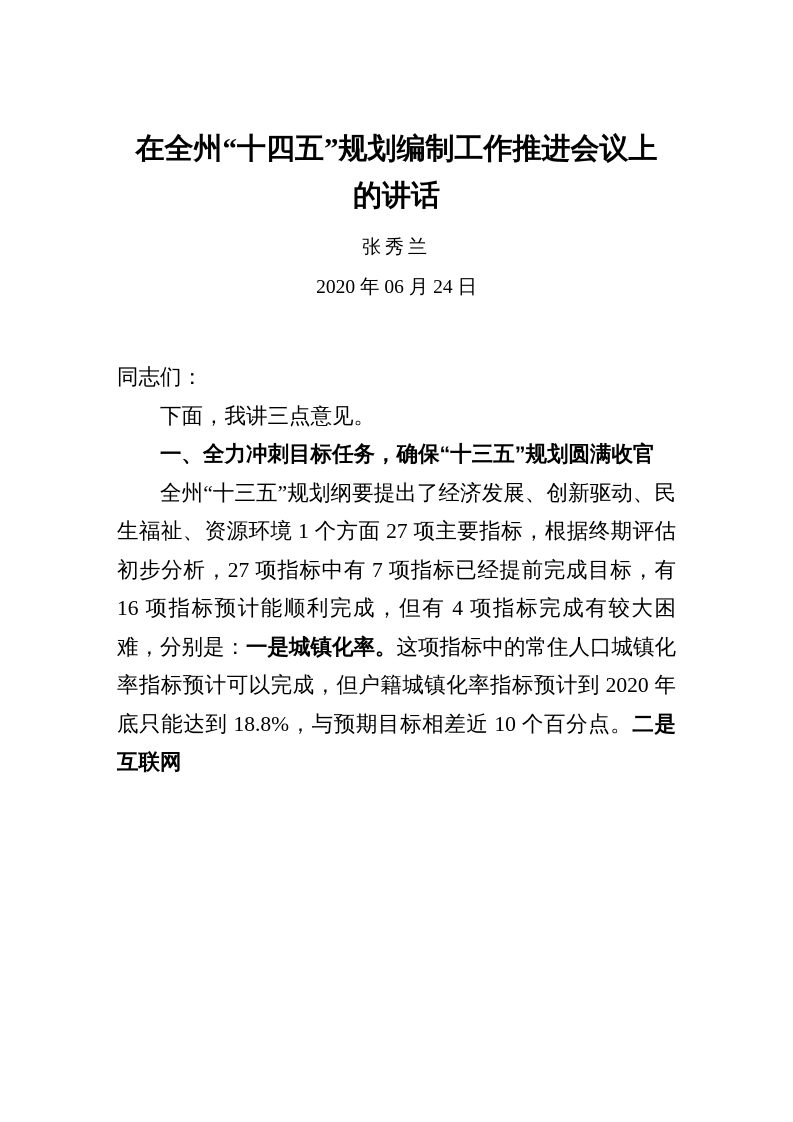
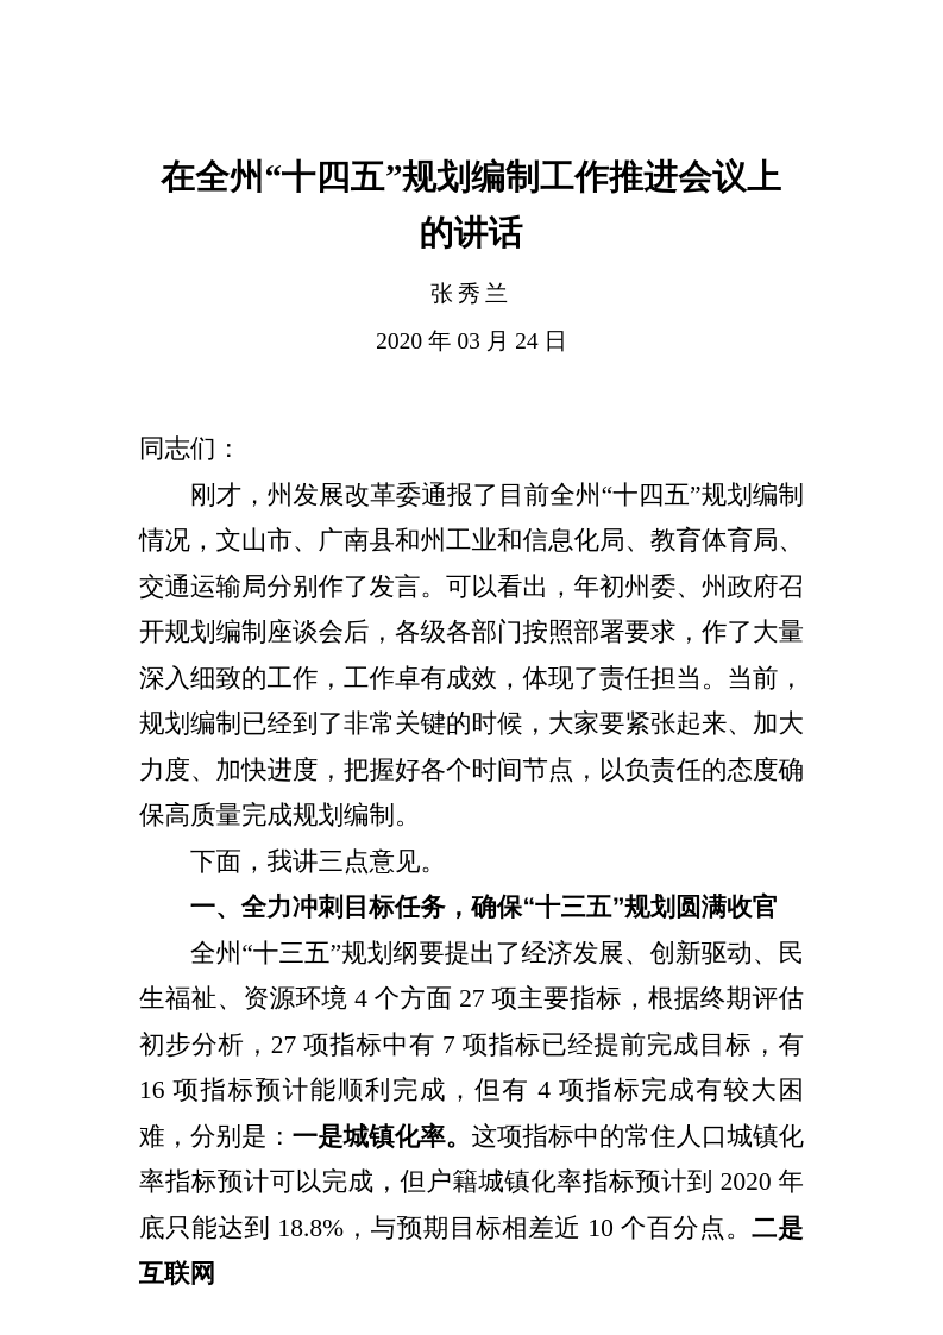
  在全州“十四五”规划编制工作推进会议上
  的讲话
  张秀兰
- 2020 年 06 月 24 日
+ 2020 年 03 月 24 日
  同志们：
+ 刚才，州发展改革委通报了目前全州“十四五”规划编制情况，文山市、广南县和州工业和信息化局、教育体育局、交通运输局分别作了发言。可以看出，年初州委、州政府召开规划编制座谈会后，各级各部门按照部署要求，作了大量深入细致的工作，工作卓有成效，体现了责任担当。当前，规划编制已经到了非常关键的时候，大家要紧张起来、加大力度、加快进度，把握好各个时间节点，以负责任的态度确保高质量完成规划编制。
  下面，我讲三点意见。
  一、全力冲刺目标任务，确保“十三五”规划圆满收官
- 全州“十三五”规划纲要提出了经济发展、创新驱动、民生福祉、资源环境 1 个方面 27 项主要指标，根据终期评估初步分析，27 项指标中有 7 项指标已经提前完成目标，有 16 项指标预计能顺利完成，但有 4 项指标完成有较大困难，分别是：一是城镇化率。这项指标中的常住人口城镇化率指标预计可以完成，但户籍城镇化率指标预计到 2020 年底只能达到 18.8%，与预期目标相差近 10 个百分点。二是互联网
+ 全州“十三五”规划纲要提出了经济发展、创新驱动、民生福祉、资源环境 4 个方面 27 项主要指标，根据终期评估初步分析，27 项指标中有 7 项指标已经提前完成目标，有 16 项指标预计能顺利完成，但有 4 项指标完成有较大困难，分别是：一是城镇化率。这项指标中的常住人口城镇化率指标预计可以完成，但户籍城镇化率指标预计到 2020 年底只能达到 18.8%，与预期目标相差近 10 个百分点。二是互联网
